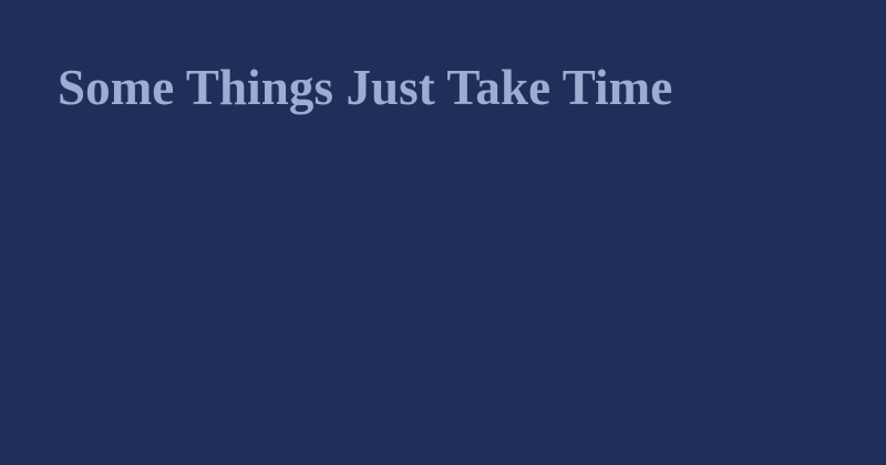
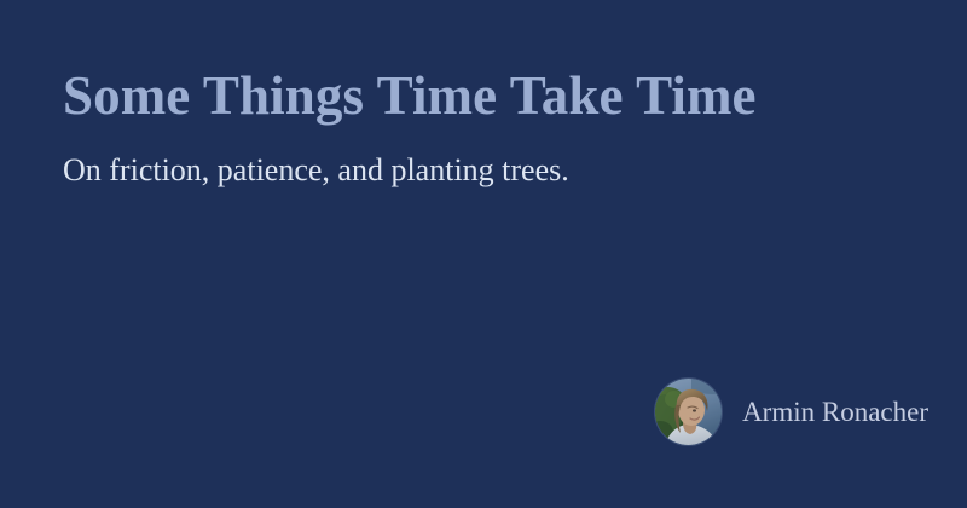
- Some Things Just Take Time
+ Some Things Time Take Time
+ On friction, patience, and planting trees.
+ Armin Ronacher
